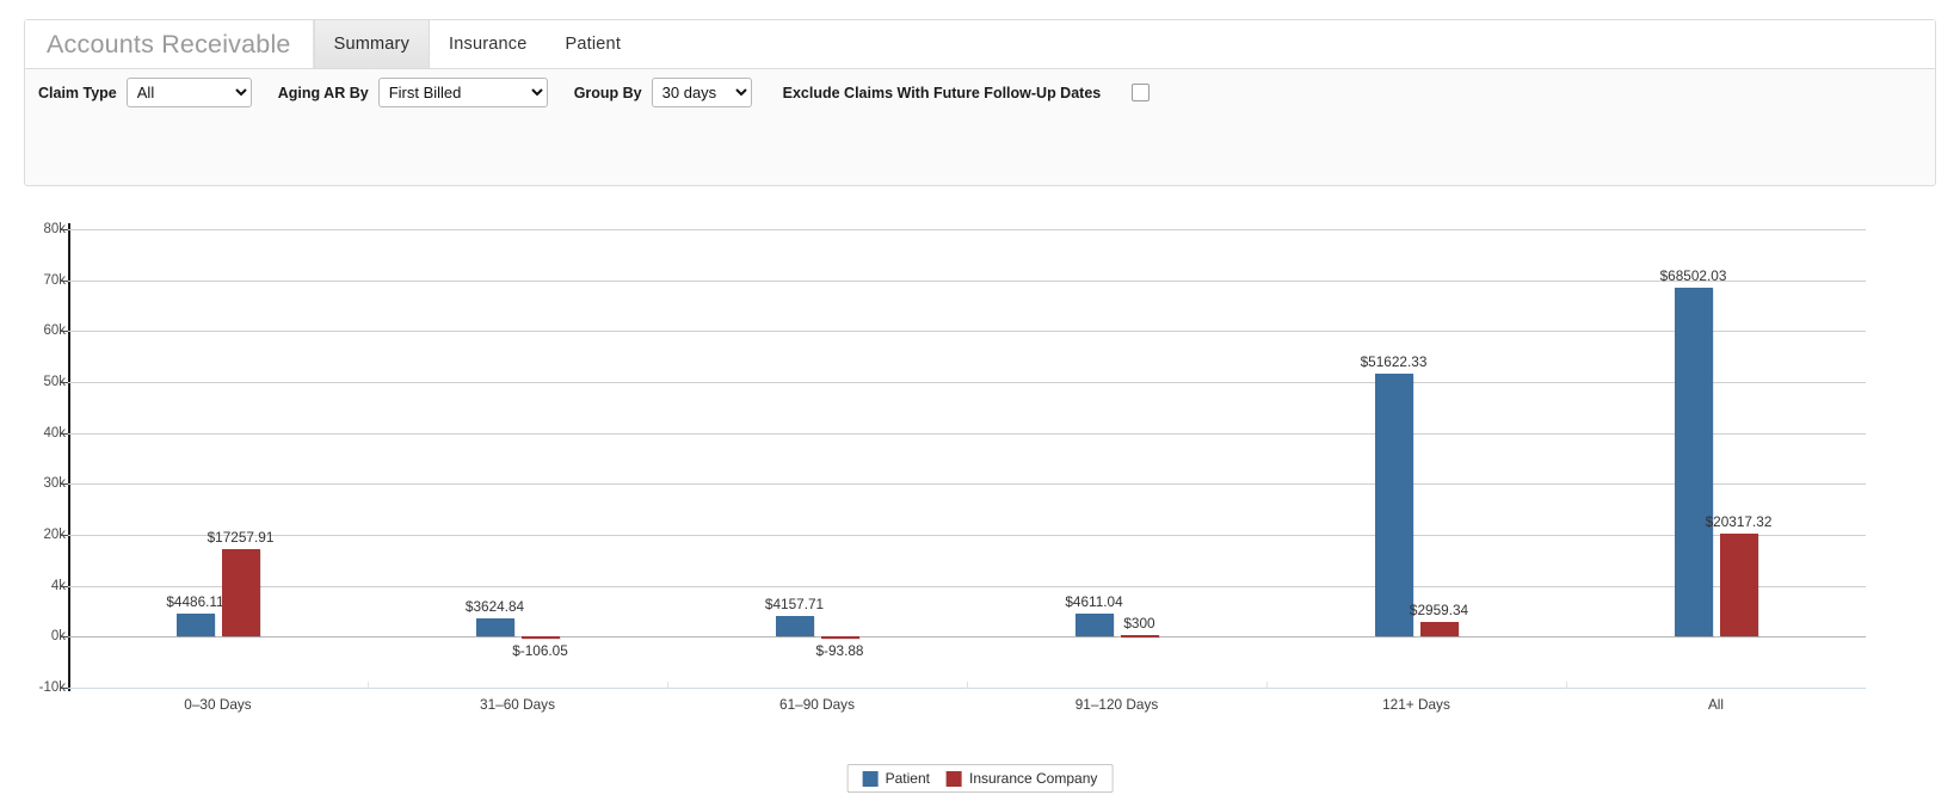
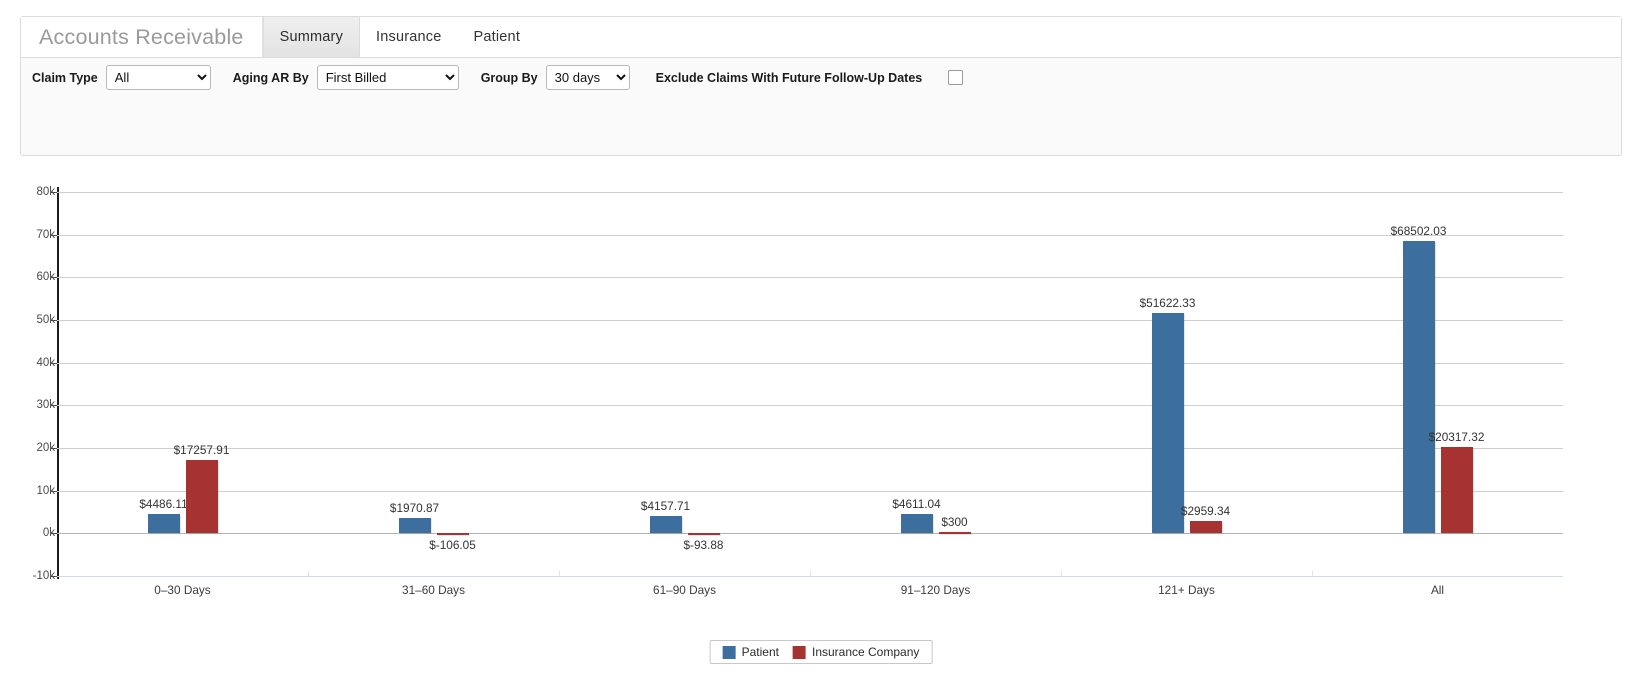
  Accounts Receivable
  Summary
  Insurance
  Patient
  Claim Type
  All
  Aging AR By
  First Billed
  Group By
  30 days
  Exclude Claims With Future Follow-Up Dates
  80k
  70k
  60k
  50k
  40k
  30k
  20k
- 4k
+ 10k
  0k
  -10k
  0–30 Days
  $4486.11
  $17257.91
  31–60 Days
- $3624.84
+ $1970.87
  $-106.05
  61–90 Days
  $4157.71
  $-93.88
  91–120 Days
  $4611.04
  $300
  121+ Days
  $51622.33
  $2959.34
  All
  $68502.03
  $20317.32
  Patient
  Insurance Company
